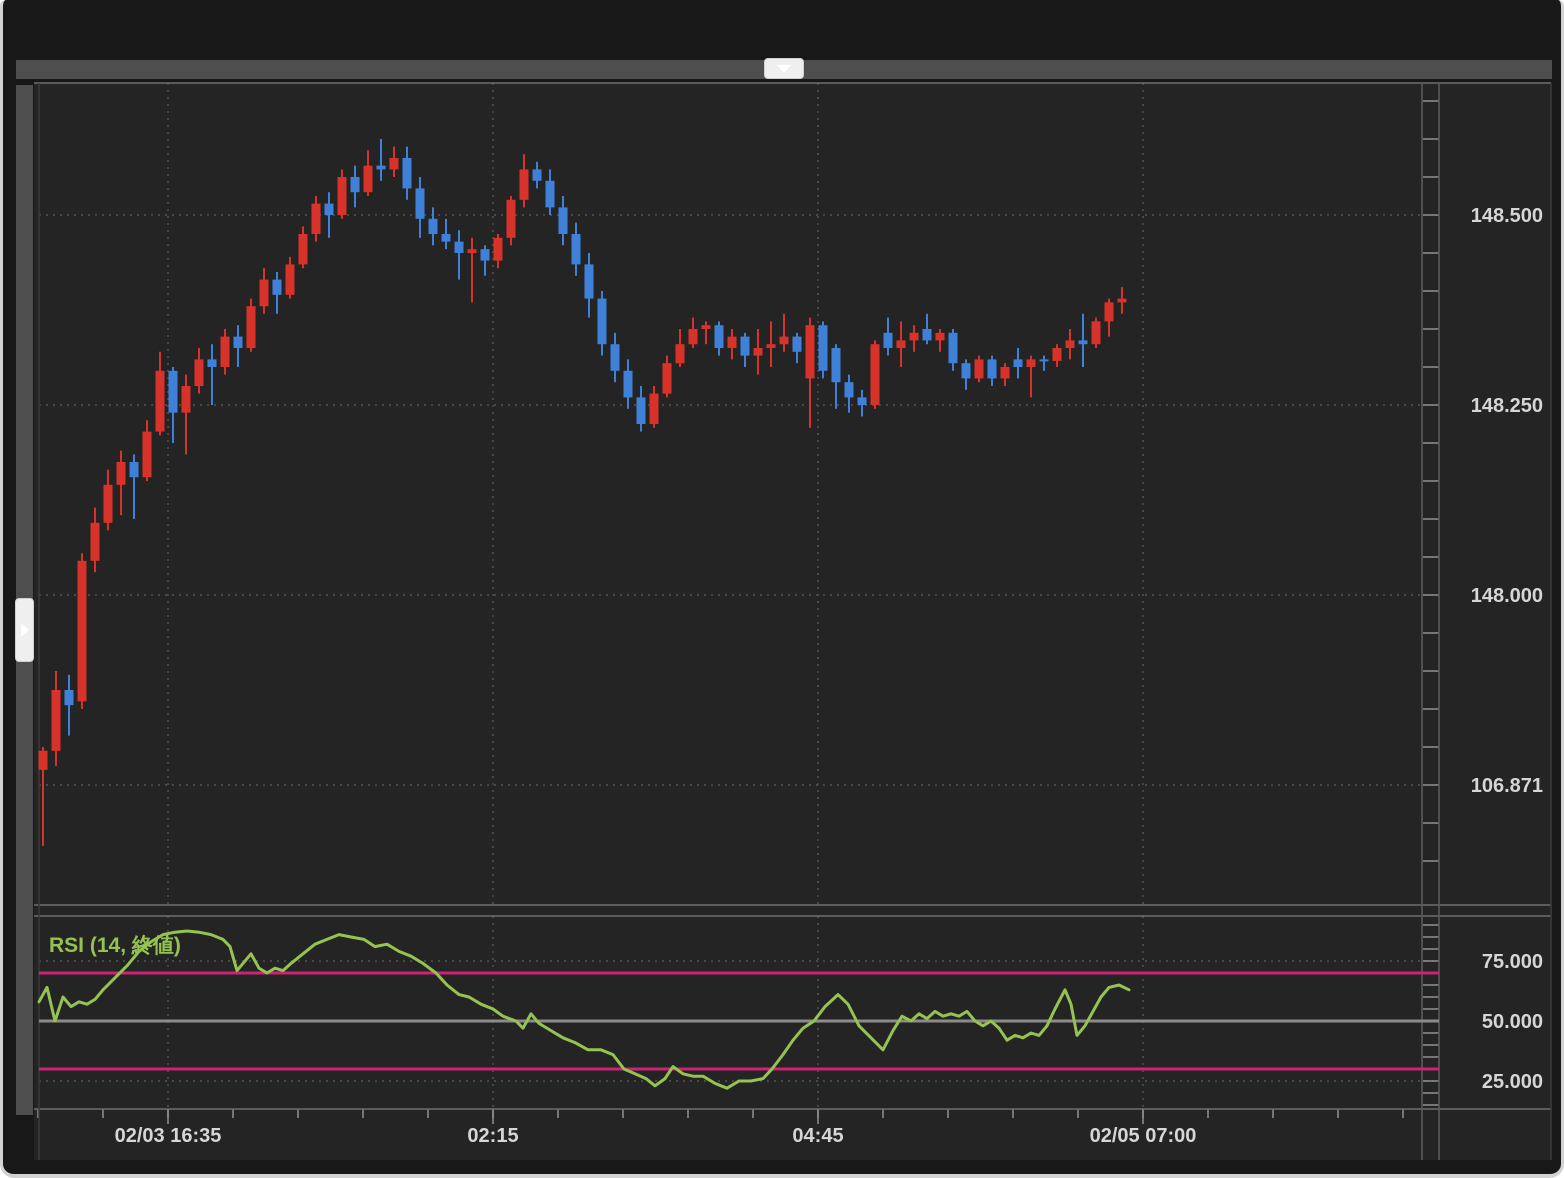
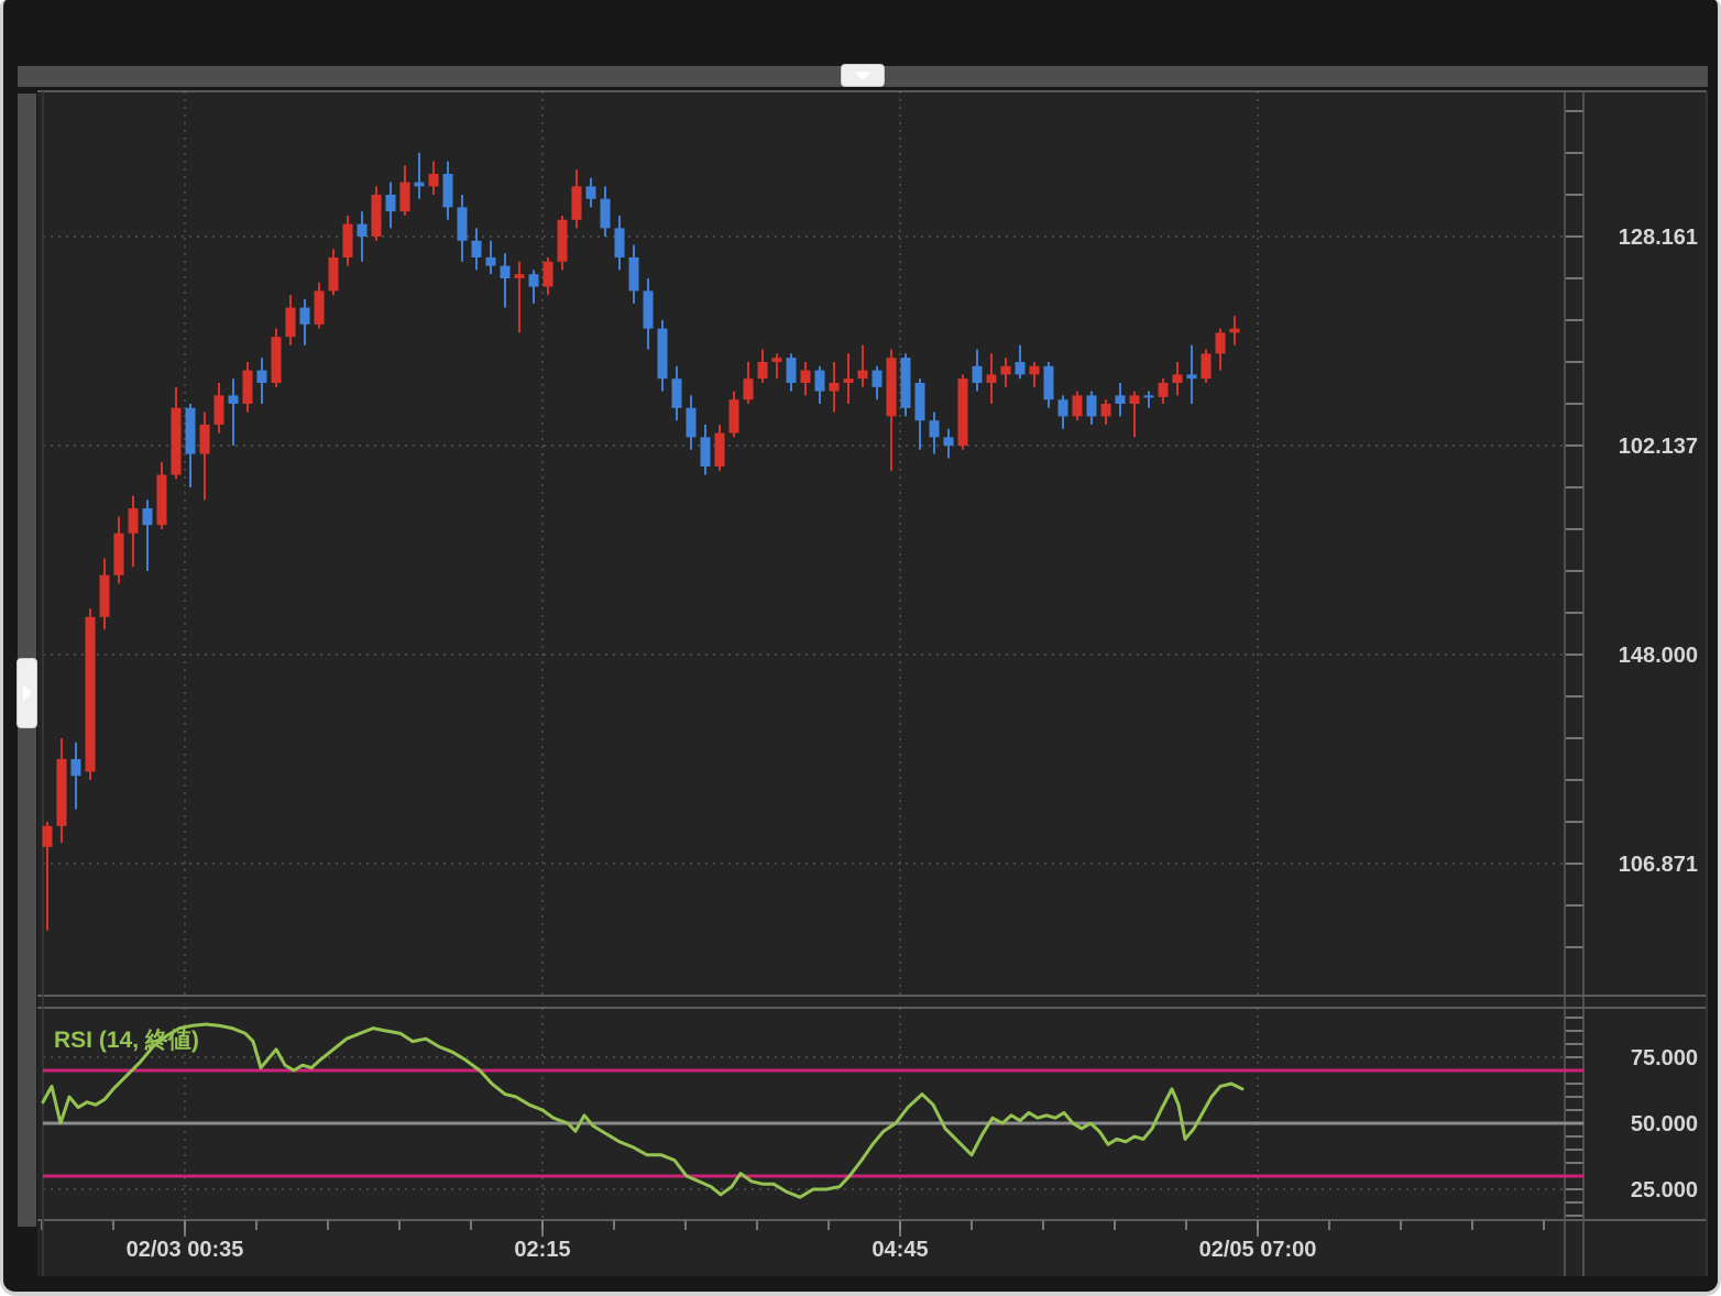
- 148.500
+ 128.161
- 148.250
+ 102.137
  148.000
  106.871
  75.000
  50.000
  25.000
- 02/03 16:35
+ 02/03 00:35
  02:15
  04:45
  02/05 07:00
  RSI (14, 終値)
